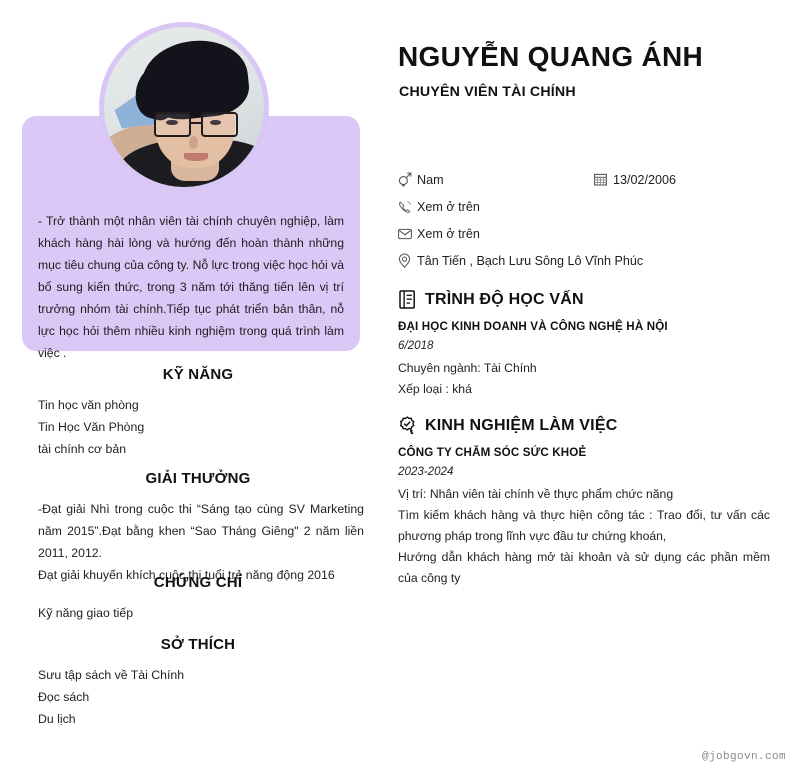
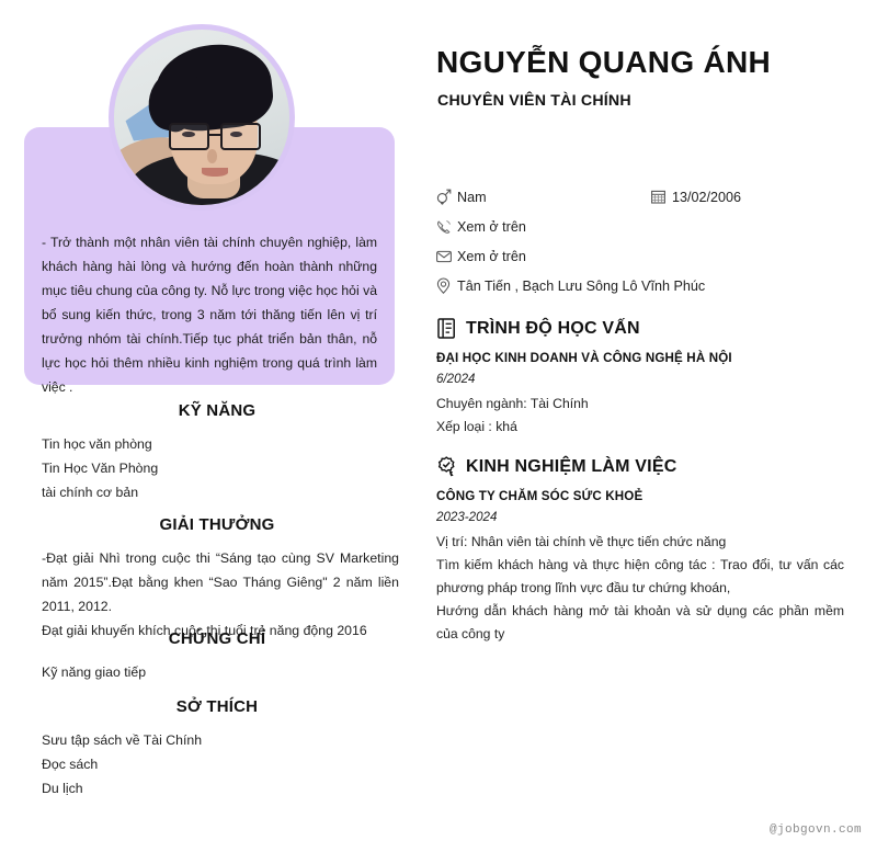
  - Trở thành một nhân viên tài chính chuyên nghiệp, làm khách hàng hài lòng và hướng đến hoàn thành những mục tiêu chung của công ty. Nỗ lực trong việc học hỏi và bổ sung kiến thức, trong 3 năm tới thăng tiến lên vị trí trưởng nhóm tài chính.Tiếp tục phát triển bản thân, nỗ lực học hỏi thêm nhiều kinh nghiệm trong quá trình làm việc .
  KỸ NĂNG
  Tin học văn phòng
  Tin Học Văn Phòng
  tài chính cơ bản
  GIẢI THƯỞNG
  -Đạt giải Nhì trong cuộc thi “Sáng tạo cùng SV Marketing năm 2015”.Đạt bằng khen “Sao Tháng Giêng" 2 năm liền 2011, 2012.
  Đạt giải khuyến khích cuộc thi tuổi trẻ năng động 2016
  CHỨNG CHỈ
  Kỹ năng giao tiếp
  SỞ THÍCH
  Sưu tập sách về Tài Chính
  Đọc sách
  Du lịch
  NGUYỄN QUANG ÁNH
  CHUYÊN VIÊN TÀI CHÍNH
  Nam
  13/02/2006
  Xem ở trên
  Xem ở trên
  Tân Tiến , Bạch Lưu Sông Lô Vĩnh Phúc
  TRÌNH ĐỘ HỌC VẤN
  ĐẠI HỌC KINH DOANH VÀ CÔNG NGHỆ HÀ NỘI
- 6/2018
+ 6/2024
  Chuyên ngành: Tài Chính
  Xếp loại : khá
  KINH NGHIỆM LÀM VIỆC
  CÔNG TY CHĂM SÓC SỨC KHOẺ
  2023-2024
- Vị trí: Nhân viên tài chính về thực phẩm chức năng
+ Vị trí: Nhân viên tài chính về thực tiến chức năng
  Tìm kiếm khách hàng và thực hiện công tác : Trao đổi, tư vấn các phương pháp trong lĩnh vực đầu tư chứng khoán,
  Hướng dẫn khách hàng mở tài khoản và sử dụng các phần mềm của công ty
  @jobgovn.com
